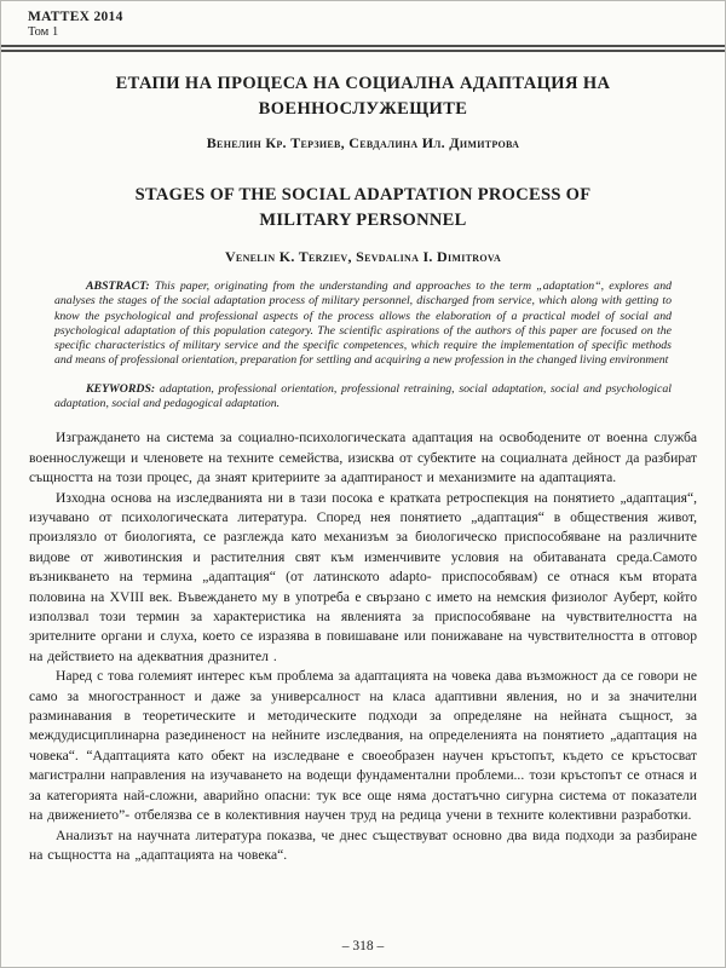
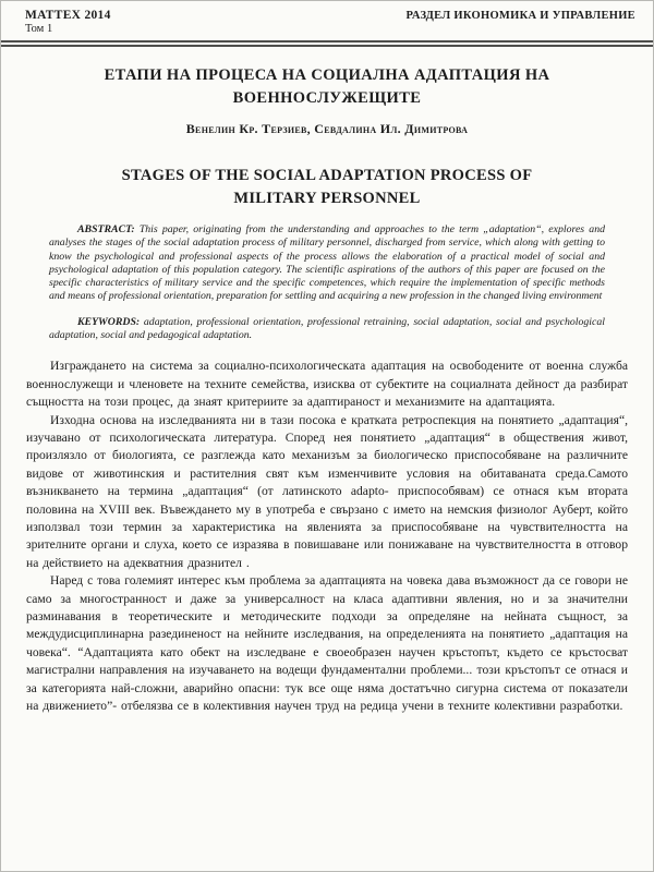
  МАТТЕХ 2014
  Том 1
+ РАЗДЕЛ ИКОНОМИКА И УПРАВЛЕНИЕ
  ЕТАПИ НА ПРОЦЕСА НА СОЦИАЛНА АДАПТАЦИЯ НА ВОЕННОСЛУЖЕЩИТЕ
  Венелин Кр. Терзиев, Севдалина Ил. Димитрова
  STAGES OF THE SOCIAL ADAPTATION PROCESS OF MILITARY PERSONNEL
- Venelin K. Terziev, Sevdalina I. Dimitrova
  ABSTRACT: This paper, originating from the understanding and approaches to the term „adaptation“, explores and analyses the stages of the social adaptation process of military personnel, discharged from service, which along with getting to know the psychological and professional aspects of the process allows the elaboration of a practical model of social and psychological adaptation of this population category. The scientific aspirations of the authors of this paper are focused on the specific characteristics of military service and the specific competences, which require the implementation of specific methods and means of professional orientation, preparation for settling and acquiring a new profession in the changed living environment
  KEYWORDS: adaptation, professional orientation, professional retraining, social adaptation, social and psychological adaptation, social and pedagogical adaptation.
  Изграждането на система за социално-психологическата адаптация на освободените от военна служба военнослужещи и членовете на техните семейства, изисква от субектите на социалната дейност да разбират същността на този процес, да знаят критериите за адаптираност и механизмите на адаптацията.
  Изходна основа на изследванията ни в тази посока е кратката ретроспекция на понятието „адаптация“, изучавано от психологическата литература. Според нея понятието „адаптация“ в обществения живот, произлязло от биологията, се разглежда като механизъм за биологическо приспособяване на различните видове от животинския и растителния свят към изменчивите условия на обитаваната среда.Самото възникването на термина „адаптация“ (от латинското adapto- приспособявам) се отнася към втората половина на XVIII век. Въвеждането му в употреба е свързано с името на немския физиолог Ауберт, който използвал този термин за характеристика на явленията за приспособяване на чувствителността на зрителните органи и слуха, което се изразява в повишаване или понижаване на чувствителността в отговор на действието на адекватния дразнител .
  Наред с това големият интерес към проблема за адаптацията на човека дава възможност да се говори не само за многостранност и даже за универсалност на класа адаптивни явления, но и за значителни разминавания в теоретическите и методическите подходи за определяне на нейната същност, за междудисциплинарна разединеност на нейните изследвания, на определенията на понятието „адаптация на човека“. “Адаптацията като обект на изследване е своеобразен научен кръстопът, където се кръстосват магистрални направления на изучаването на водещи фундаментални проблеми... този кръстопът се отнася и за категорията най-сложни, аварийно опасни: тук все още няма достатъчно сигурна система от показатели на движението”- отбелязва се в колективния научен труд на редица учени в техните колективни разработки.
- Анализът на научната литература показва, че днес съществуват основно два вида подходи за разбиране на същността на „адаптацията на човека“.
- – 318 –
